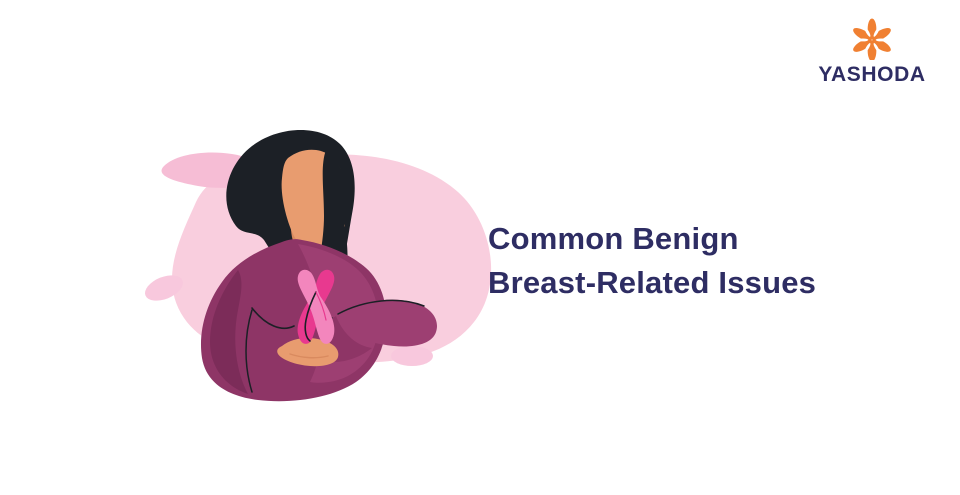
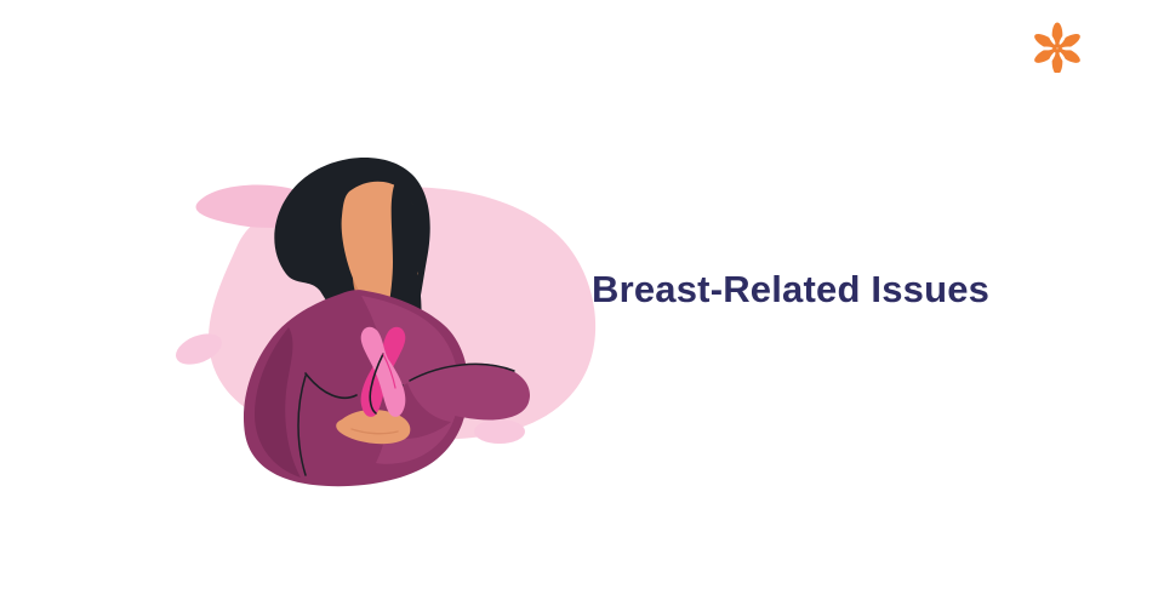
- YASHODA
- Common Benign
  Breast-Related Issues
